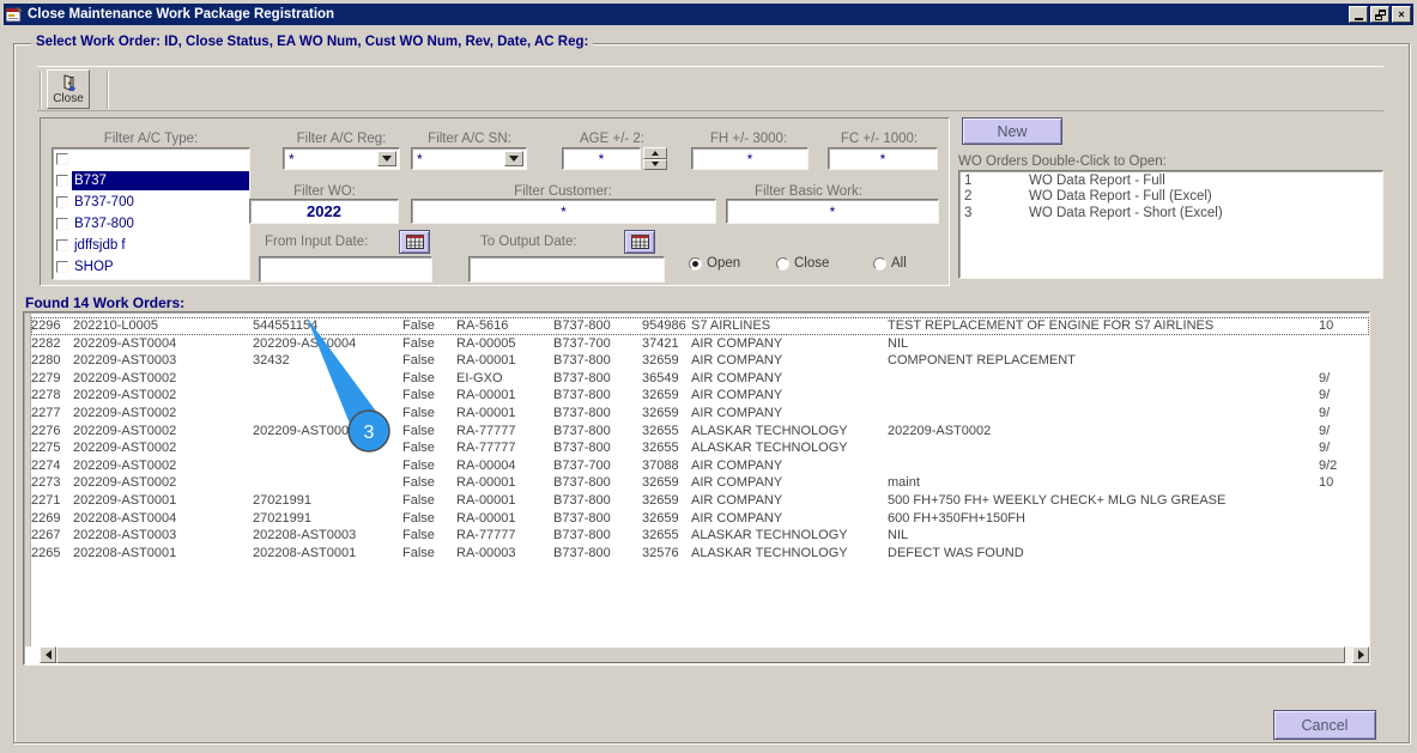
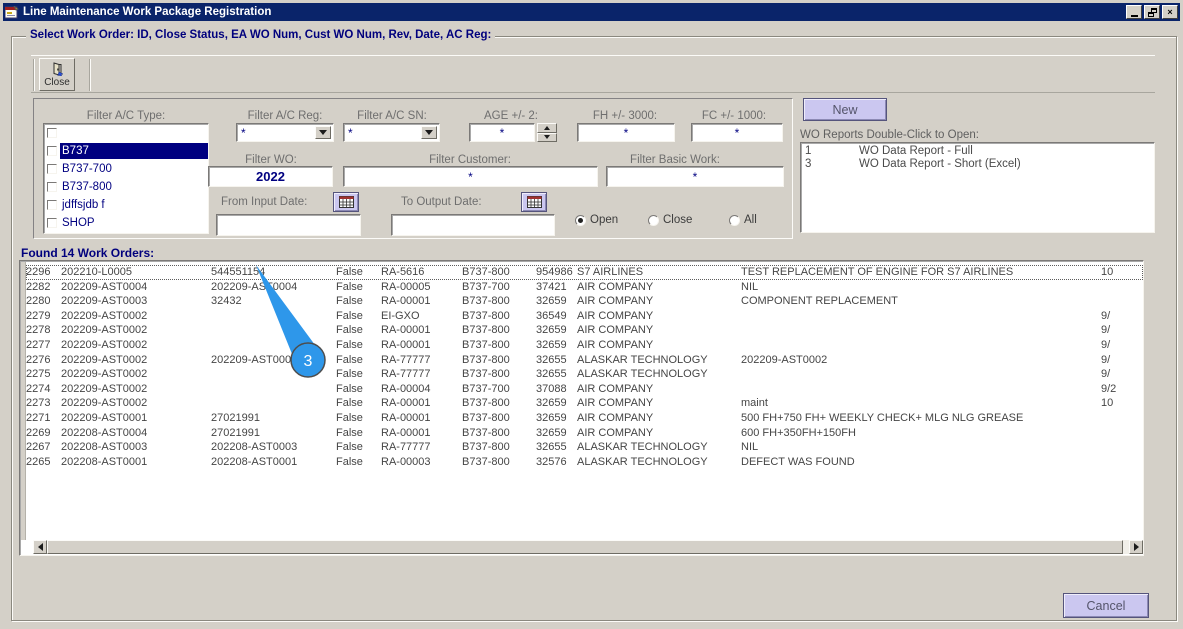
- Close Maintenance Work Package Registration
+ Line Maintenance Work Package Registration
  ×
  Select Work Order: ID, Close Status, EA WO Num, Cust WO Num, Rev, Date, AC Reg:
  Close
  Filter A/C Type:
  Filter A/C Reg:
  Filter A/C SN:
  AGE +/- 2:
  FH +/- 3000:
  FC +/- 1000:
  B737
  B737-700
  B737-800
  jdffsjdb f
  SHOP
  *
  *
  *
  *
  *
  Filter WO:
  Filter Customer:
  Filter Basic Work:
  2022
  *
  *
  From Input Date:
  To Output Date:
  Open
  Close
  All
  New
- WO Orders Double-Click to Open:
+ WO Reports Double-Click to Open:
  1
  WO Data Report - Full
- 2
- WO Data Report - Full (Excel)
  3
  WO Data Report - Short (Excel)
  Found 14 Work Orders:
  2296
  202210-L0005
  544551154
  False
  RA-5616
  B737-800
  954986
  S7 AIRLINES
  TEST REPLACEMENT OF ENGINE FOR S7 AIRLINES
  10
  2282
  202209-AST0004
  202209-AS0004
  False
  RA-00005
  B737-700
  37421
  AIR COMPANY
  NIL
  2280
  202209-AST0003
  32432
  False
  RA-00001
  B737-800
  32659
  AIR COMPANY
  COMPONENT REPLACEMENT
  2279
  202209-AST0002
  False
  EI-GXO
  B737-800
  36549
  AIR COMPANY
  9/
  2278
  202209-AST0002
  False
  RA-00001
  B737-800
  32659
  AIR COMPANY
  9/
  2277
  202209-AST0002
  False
  RA-00001
  B737-800
  32659
  AIR COMPANY
  9/
  2276
  202209-AST0002
  202209-AST000
  False
  RA-77777
  B737-800
  32655
  ALASKAR TECHNOLOGY
  202209-AST0002
  9/
  2275
  202209-AST0002
  False
  RA-77777
  B737-800
  32655
  ALASKAR TECHNOLOGY
  9/
  2274
  202209-AST0002
  False
  RA-00004
  B737-700
  37088
  AIR COMPANY
  9/2
  2273
  202209-AST0002
  False
  RA-00001
  B737-800
  32659
  AIR COMPANY
  maint
  10
  2271
  202209-AST0001
  27021991
  False
  RA-00001
  B737-800
  32659
  AIR COMPANY
  500 FH+750 FH+ WEEKLY CHECK+ MLG NLG GREASE
  2269
  202208-AST0004
  27021991
  False
  RA-00001
  B737-800
  32659
  AIR COMPANY
  600 FH+350FH+150FH
  2267
  202208-AST0003
  202208-AST0003
  False
  RA-77777
  B737-800
  32655
  ALASKAR TECHNOLOGY
  NIL
  2265
  202208-AST0001
  202208-AST0001
  False
  RA-00003
  B737-800
  32576
  ALASKAR TECHNOLOGY
  DEFECT WAS FOUND
  Cancel
  3
